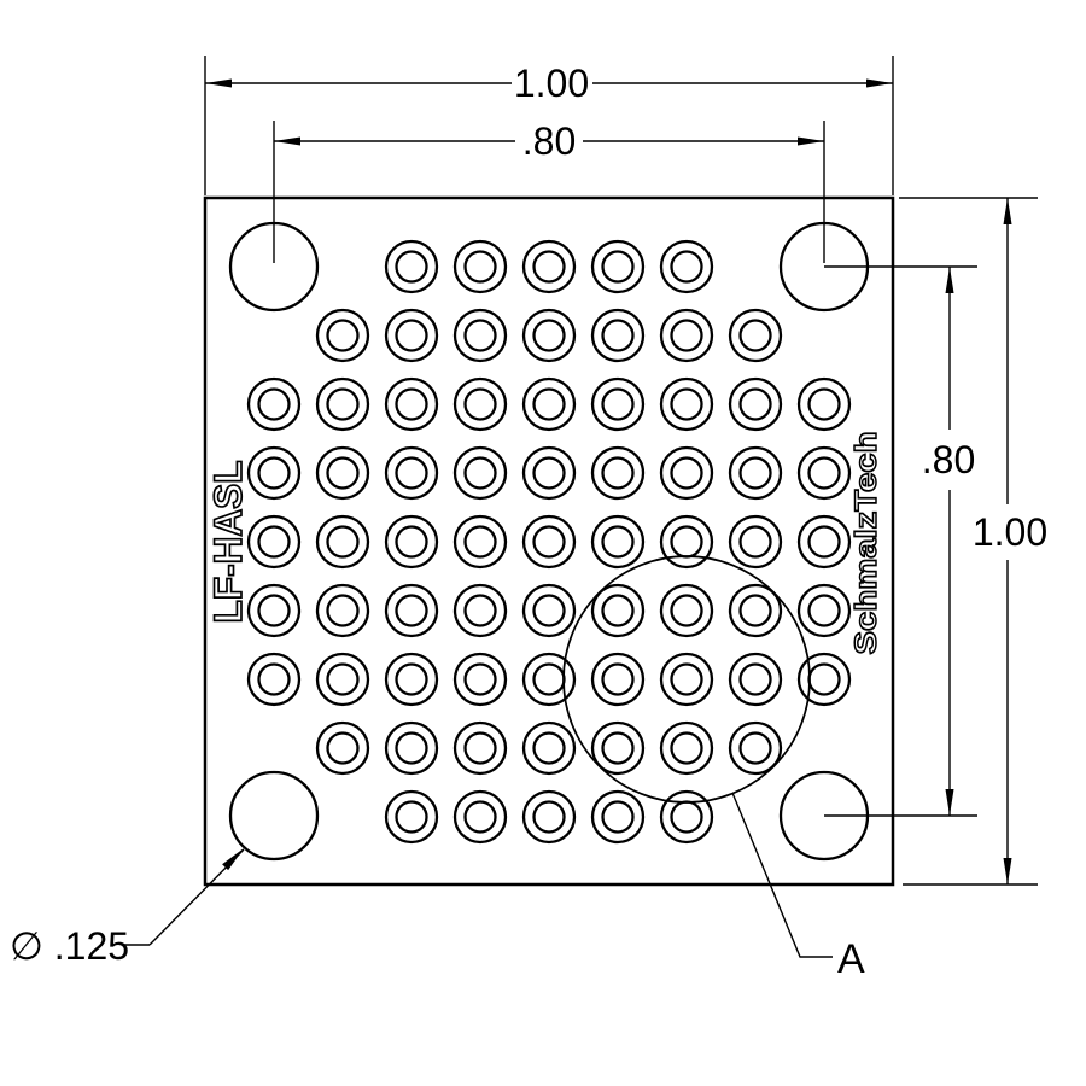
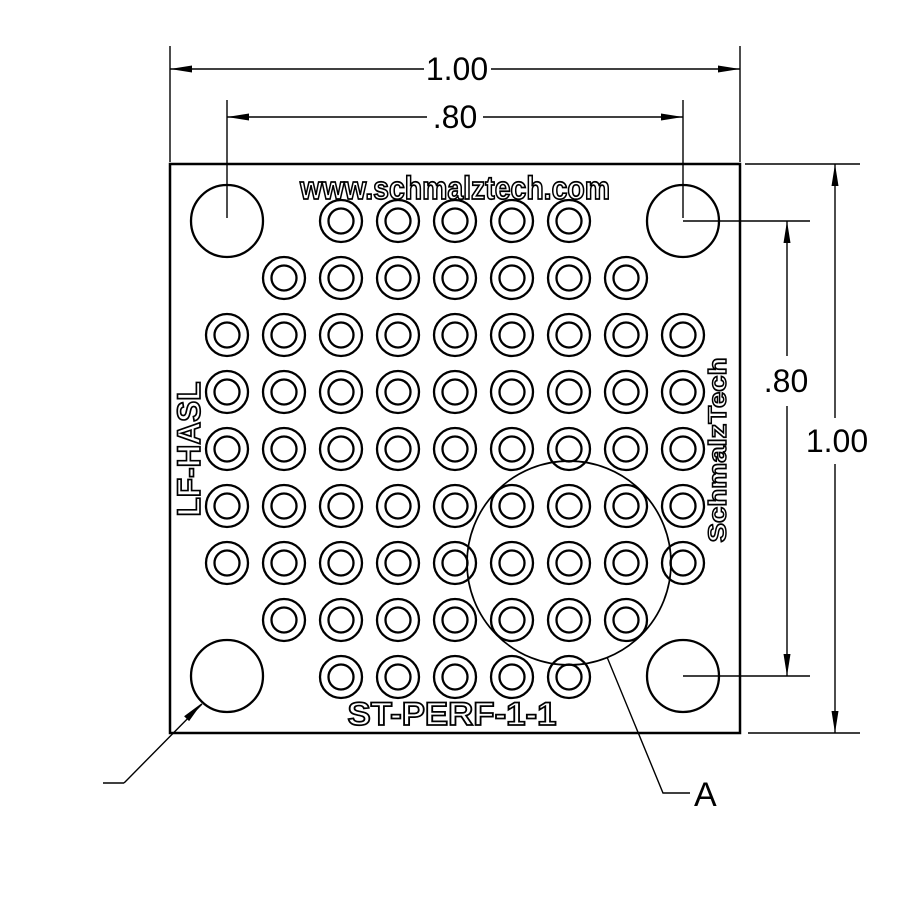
+ www.schmalztech.com
+ ST-PERF-1-1
  A
  1.00
  .80
  .80
  1.00
- ∅ .125
